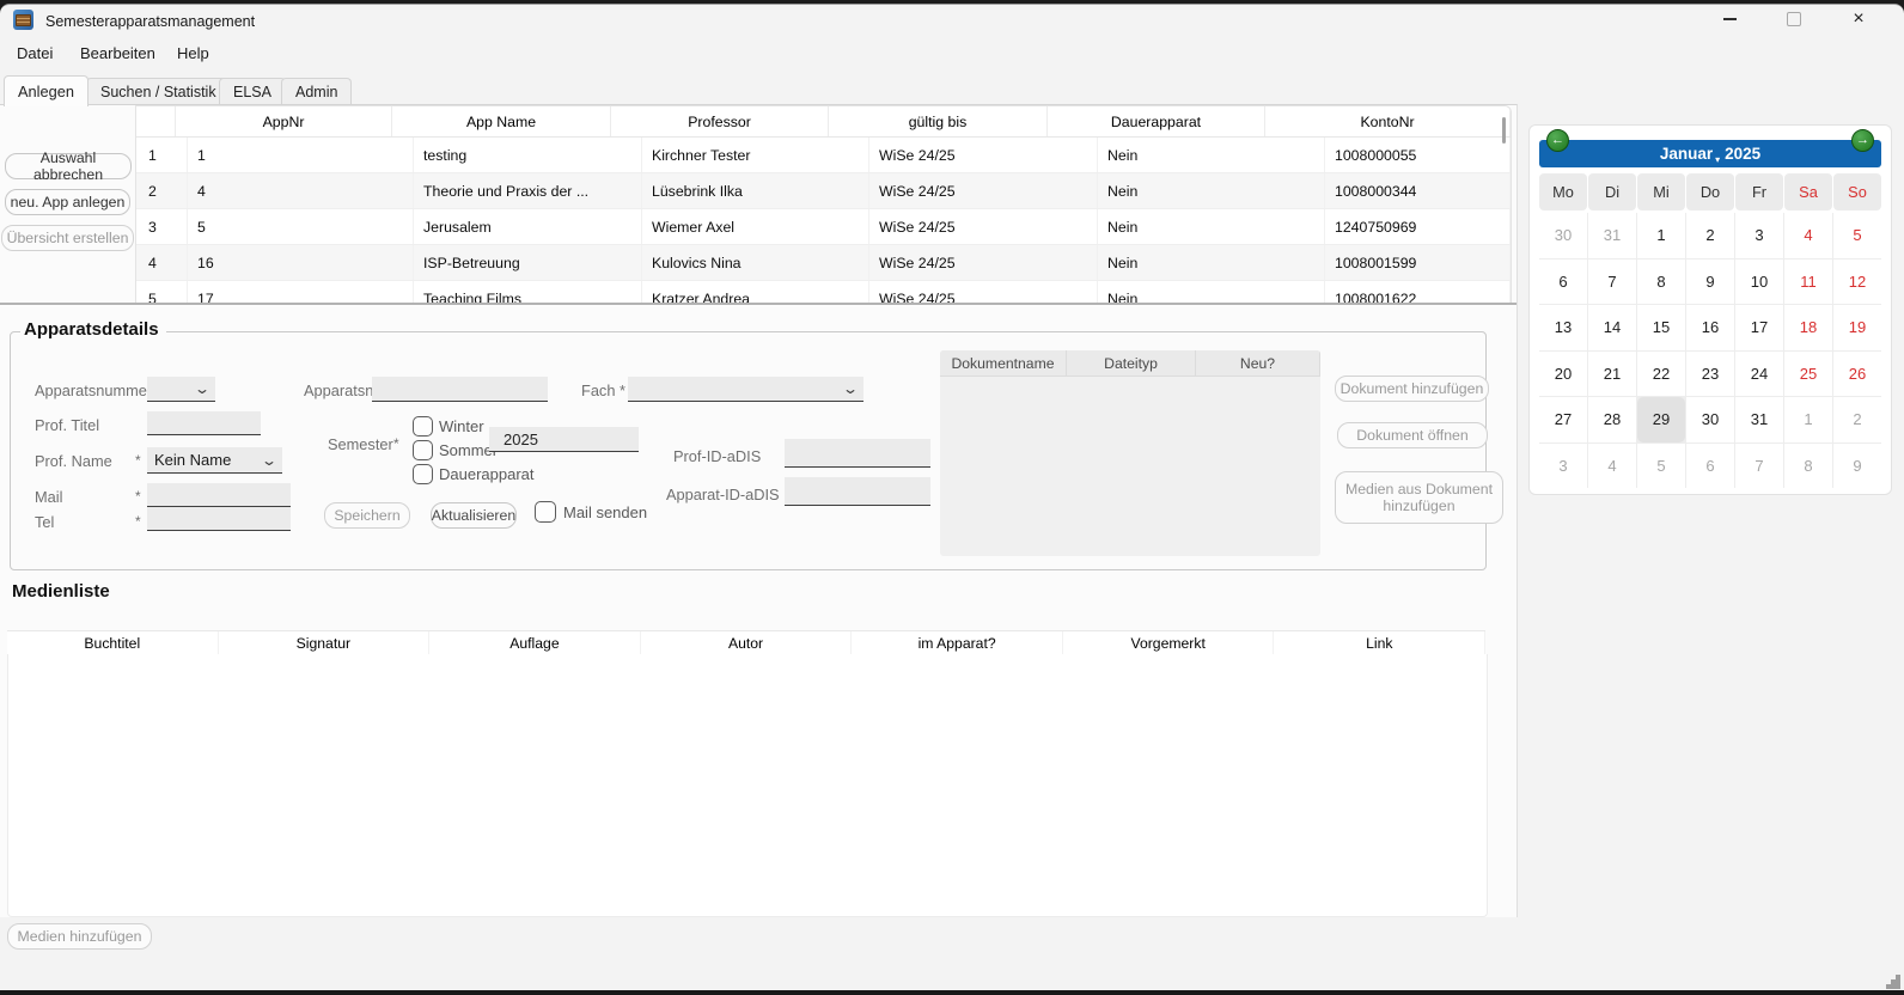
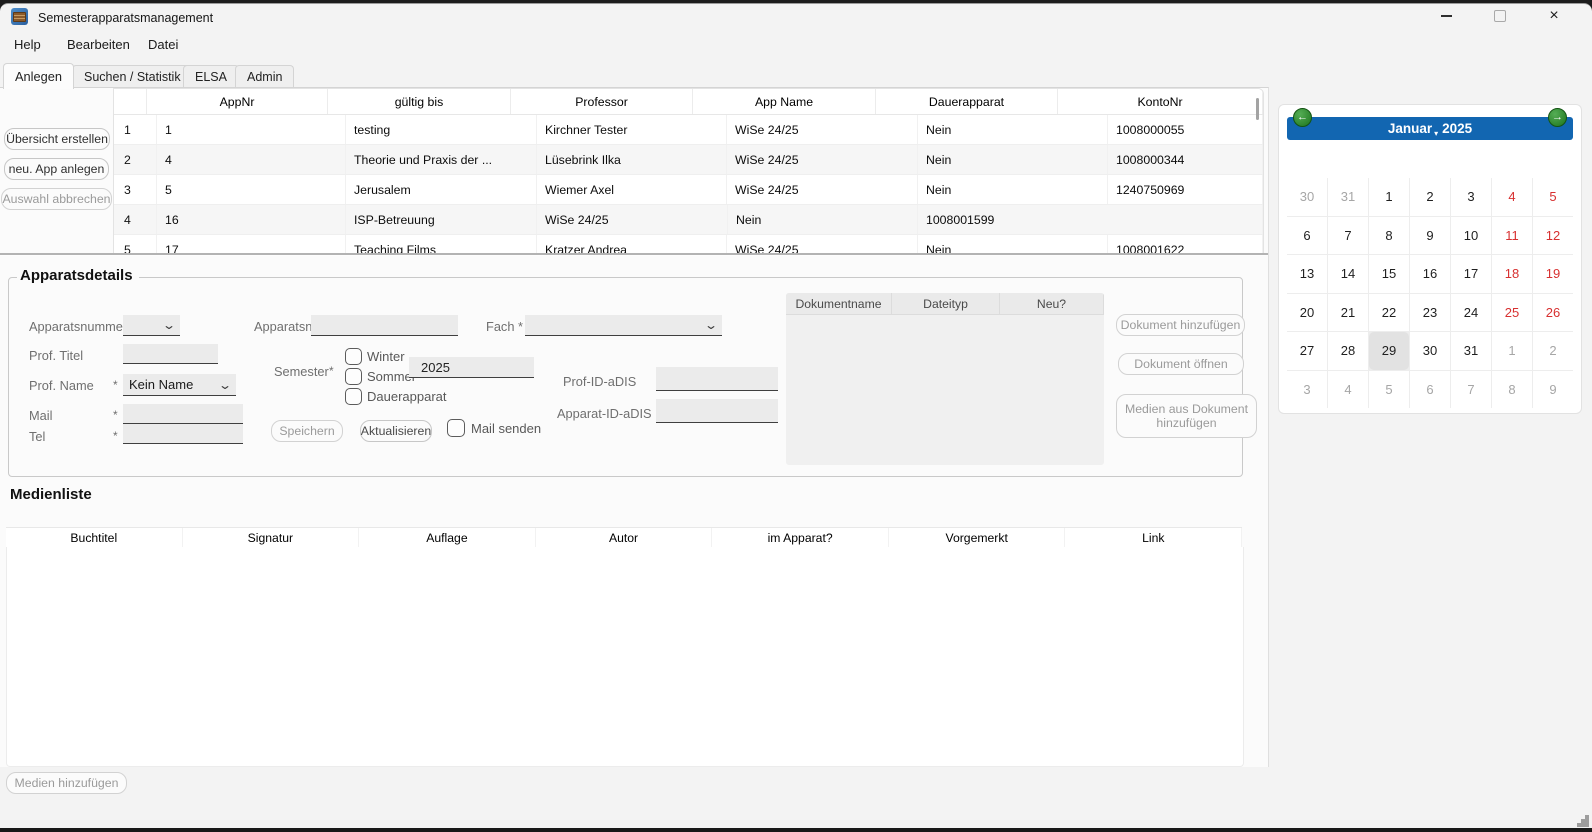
  Semesterapparatsmanagement
  ×
- Datei
+ Help
  Bearbeiten
- Help
+ Datei
  Anlegen
  Suchen / Statistik
  ELSA
  Admin
- Auswahl abbrechen
+ Übersicht erstellen
  neu. App anlegen
- Übersicht erstellen
+ Auswahl abbrechen
  AppNr
- App Name
+ gültig bis
  Professor
- gültig bis
+ App Name
  Dauerapparat
  KontoNr
  1
  1
  testing
  Kirchner Tester
  WiSe 24/25
  Nein
  1008000055
  2
  4
  Theorie und Praxis der ...
  Lüsebrink Ilka
  WiSe 24/25
  Nein
  1008000344
  3
  5
  Jerusalem
  Wiemer Axel
  WiSe 24/25
  Nein
  1240750969
  4
  16
  ISP-Betreuung
- Kulovics Nina
  WiSe 24/25
  Nein
  1008001599
  5
  17
  Teaching Films
  Kratzer Andrea
  WiSe 24/25
  Nein
  1008001622
  Apparatsdetails
  Apparatsnumme
  ⌄
  Prof. Titel
  Prof. Name
  *
  Kein Name
  ⌄
  Mail
  *
  Tel
  *
  Fach *
  ⌄
  Semester
  *
  Winter
  Dauerapparat
  2025
  Prof-ID-aDIS
  Apparat-ID-aDIS
  Speichern
  Aktualisieren
  Mail senden
  Dokumentname
  Dateityp
  Neu?
  Dokument hinzufügen
  Dokument öffnen
  Medien aus Dokument hinzufügen
  Medienliste
  Buchtitel
  Signatur
  Auflage
  Autor
  im Apparat?
  Vorgemerkt
  Link
  Medien hinzufügen
  Januar
  ▾
  2025
  ←
  →
- Mo
- Di
- Mi
- Do
- Fr
- Sa
- So
  30
  31
  1
  2
  3
  4
  5
  6
  7
  8
  9
  10
  11
  12
  13
  14
  15
  16
  17
  18
  19
  20
  21
  22
  23
  24
  25
  26
  27
  28
  29
  30
  31
  1
  2
  3
  4
  5
  6
  7
  8
  9
